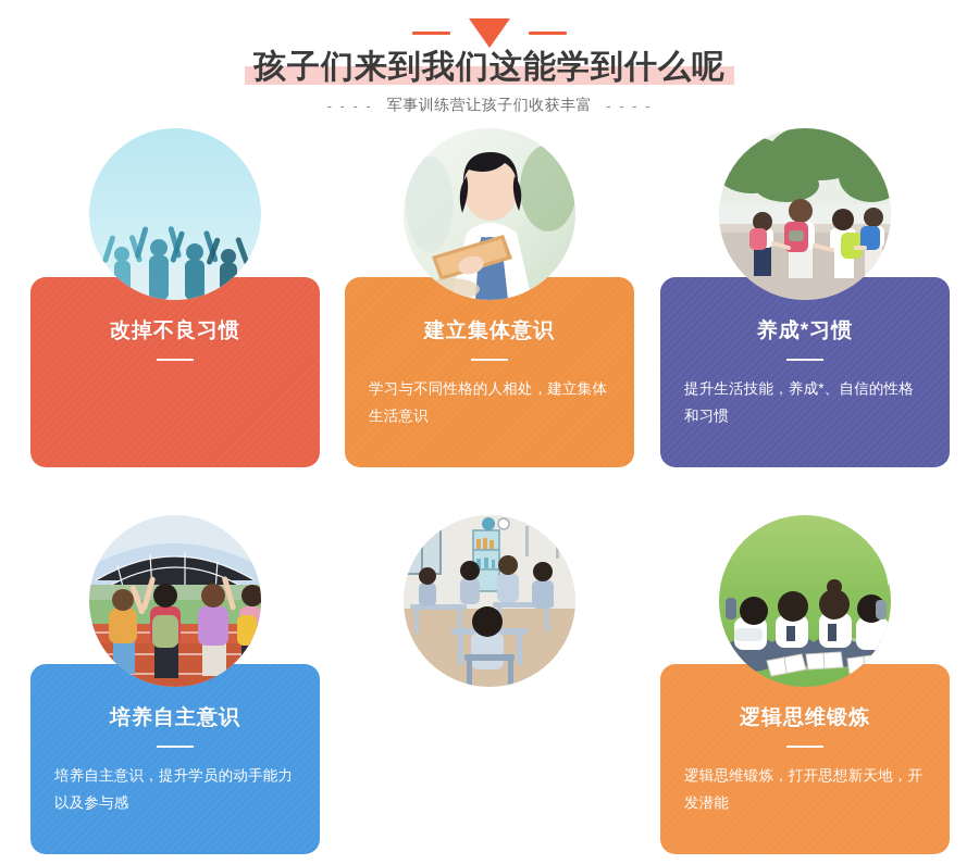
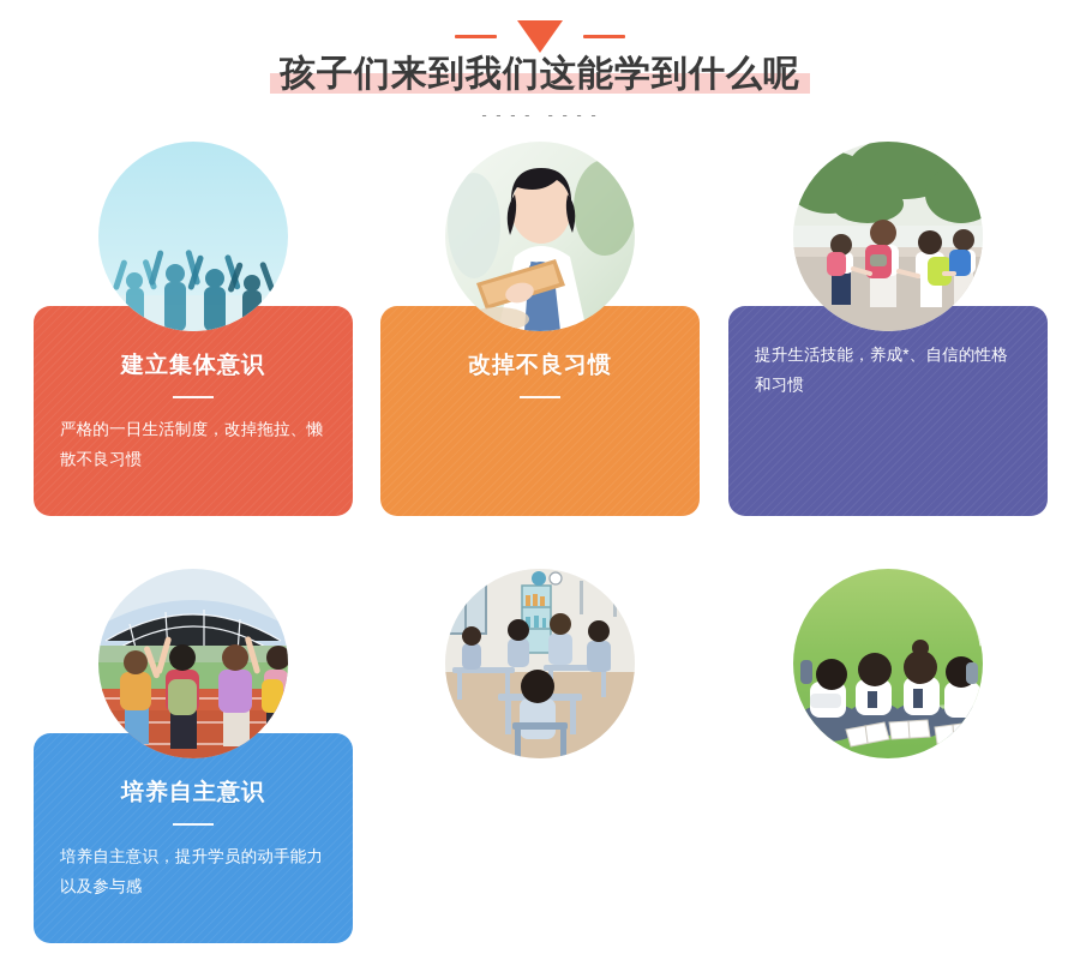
  孩子们来到我们这能学到什么呢
  - - - -
- 军事训练营让孩子们收获丰富
  - - - -
- 改掉不良习惯
+ 建立集体意识
+ 严格的一日生活制度，改掉拖拉、懒散不良习惯
- 建立集体意识
+ 改掉不良习惯
- 学习与不同性格的人相处，建立集体生活意识
- 养成*习惯
  提升生活技能，养成*、自信的性格和习惯
  培养自主意识
  培养自主意识，提升学员的动手能力以及参与感
- 逻辑思维锻炼
- 逻辑思维锻炼，打开思想新天地，开发潜能
